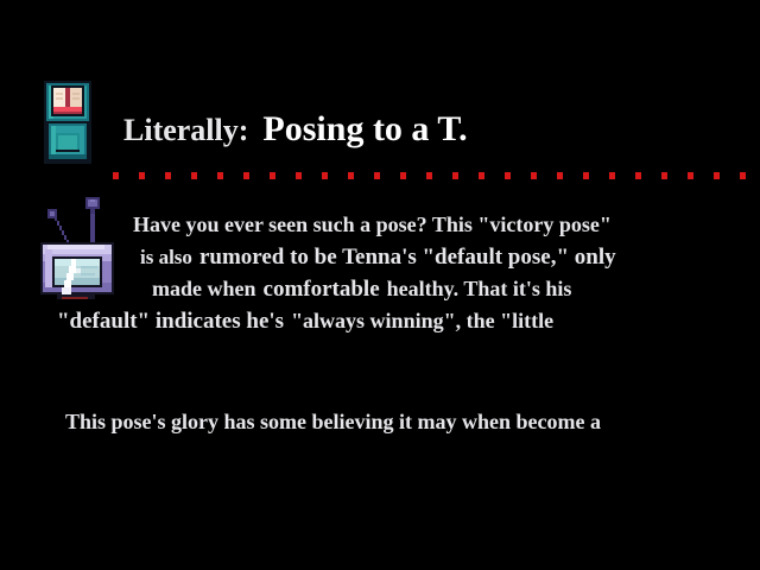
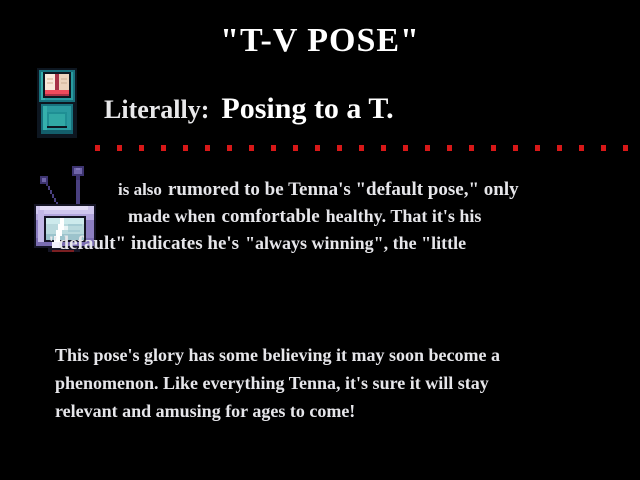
+ "T-V POSE"
  Literally: Posing to a T.
- Have you ever seen such a pose? This "victory pose"
  is also rumored to be Tenna's "default pose," only
  made when comfortable healthy. That it's his
  "default" indicates he's "always winning", the "little
- This pose's glory has some believing it may when become a
+ This pose's glory has some believing it may soon become a
+ phenomenon. Like everything Tenna, it's sure it will stay
+ relevant and amusing for ages to come!
